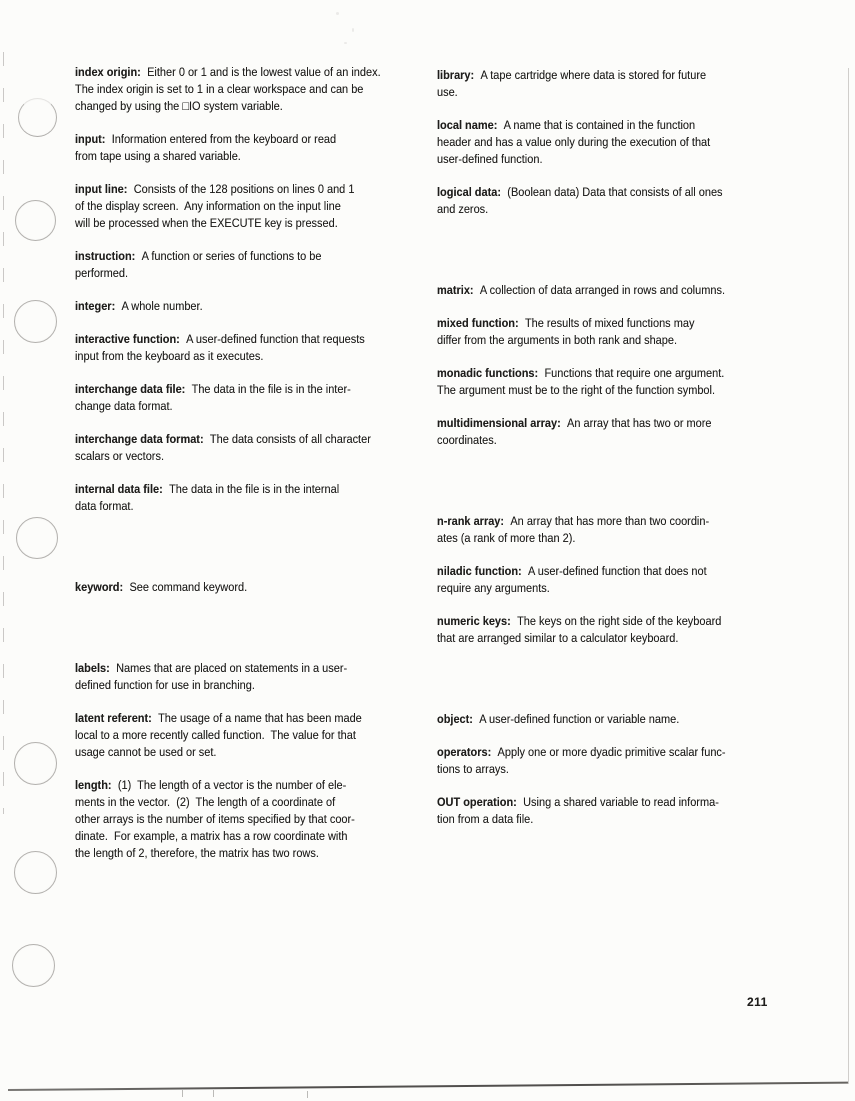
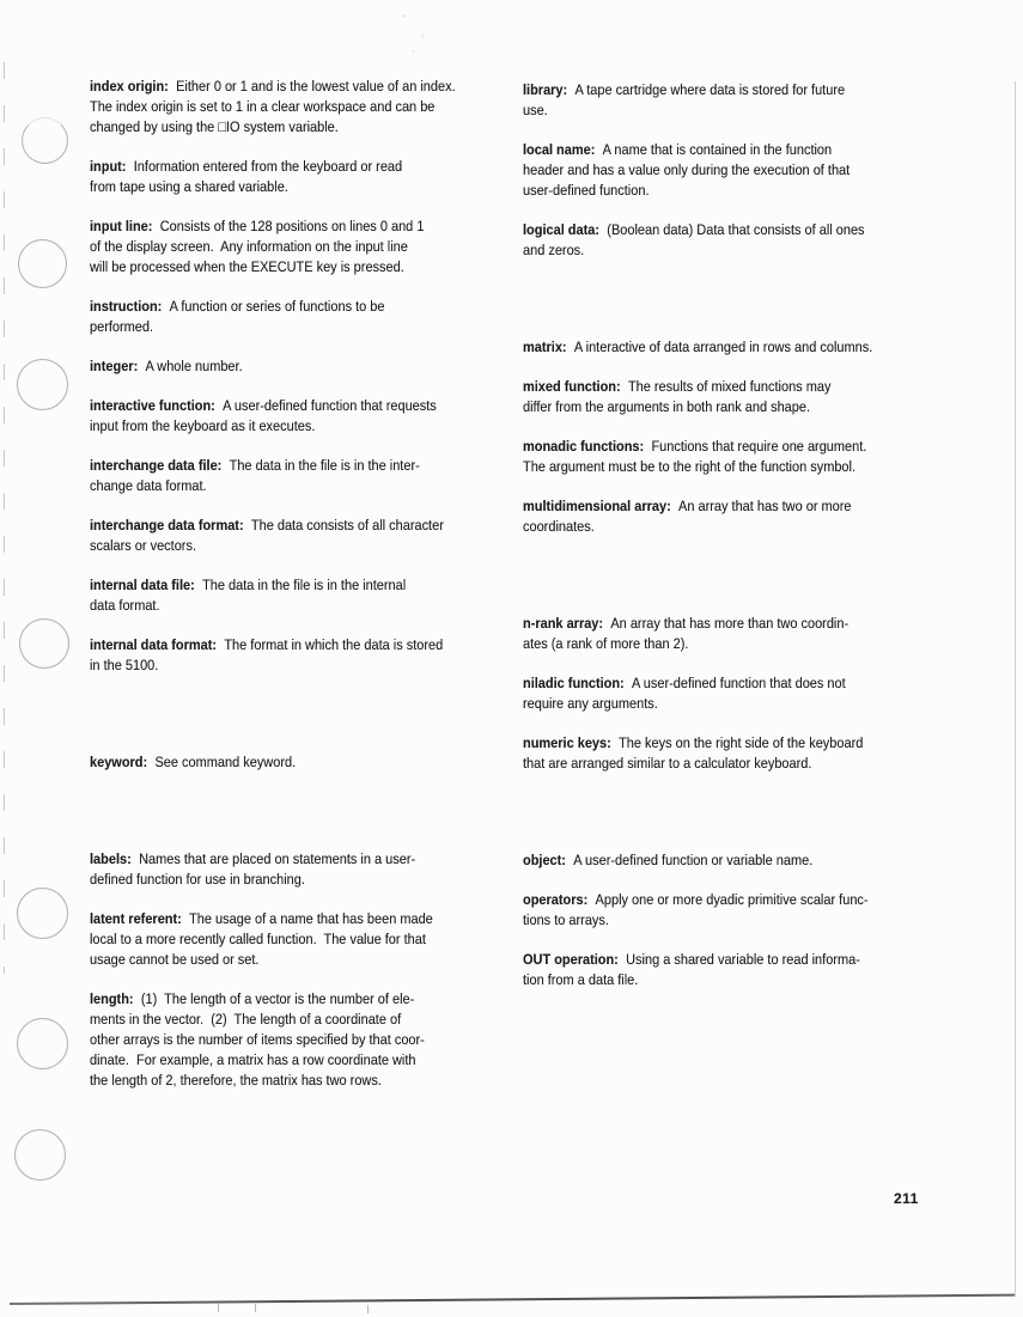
  index origin: Either 0 or 1 and is the lowest value of an index.
  The index origin is set to 1 in a clear workspace and can be
  changed by using the □IO system variable.
  input: Information entered from the keyboard or read
  from tape using a shared variable.
  input line: Consists of the 128 positions on lines 0 and 1
  of the display screen. Any information on the input line
  will be processed when the EXECUTE key is pressed.
  instruction: A function or series of functions to be
  performed.
  integer: A whole number.
  interactive function: A user-defined function that requests
  input from the keyboard as it executes.
  interchange data file: The data in the file is in the inter-
  change data format.
  interchange data format: The data consists of all character
  scalars or vectors.
  internal data file: The data in the file is in the internal
  data format.
+ internal data format: The format in which the data is stored
+ in the 5100.
  keyword: See command keyword.
  labels: Names that are placed on statements in a user-
  defined function for use in branching.
  latent referent: The usage of a name that has been made
  local to a more recently called function. The value for that
  usage cannot be used or set.
  length: (1) The length of a vector is the number of ele-
  ments in the vector. (2) The length of a coordinate of
  other arrays is the number of items specified by that coor-
  dinate. For example, a matrix has a row coordinate with
  the length of 2, therefore, the matrix has two rows.
  library: A tape cartridge where data is stored for future
  use.
  local name: A name that is contained in the function
  header and has a value only during the execution of that
  user-defined function.
  logical data: (Boolean data) Data that consists of all ones
  and zeros.
- matrix: A collection of data arranged in rows and columns.
+ matrix: A interactive of data arranged in rows and columns.
  mixed function: The results of mixed functions may
  differ from the arguments in both rank and shape.
  monadic functions: Functions that require one argument.
  The argument must be to the right of the function symbol.
  multidimensional array: An array that has two or more
  coordinates.
  n-rank array: An array that has more than two coordin-
  ates (a rank of more than 2).
  niladic function: A user-defined function that does not
  require any arguments.
  numeric keys: The keys on the right side of the keyboard
  that are arranged similar to a calculator keyboard.
  object: A user-defined function or variable name.
  operators: Apply one or more dyadic primitive scalar func-
  tions to arrays.
  OUT operation: Using a shared variable to read informa-
  tion from a data file.
  211
